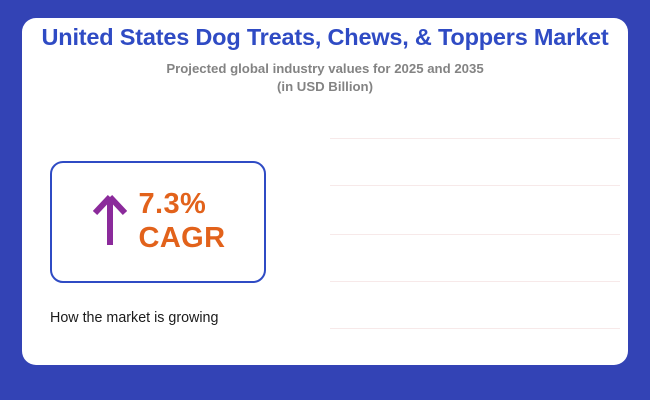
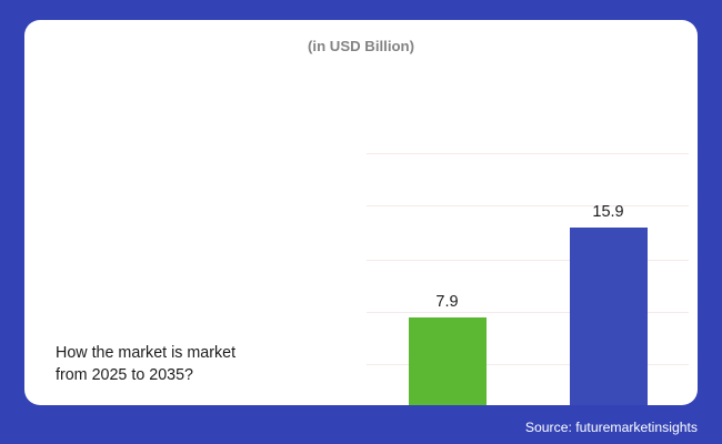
- United States Dog Treats, Chews, & Toppers Market
- Projected global industry values for 2025 and 2035
  (in USD Billion)
- 7.3%
- CAGR
- How the market is growing
+ How the market is market
+ from 2025 to 2035?
+ 7.9
+ 15.9
+ Source: futuremarketinsights
